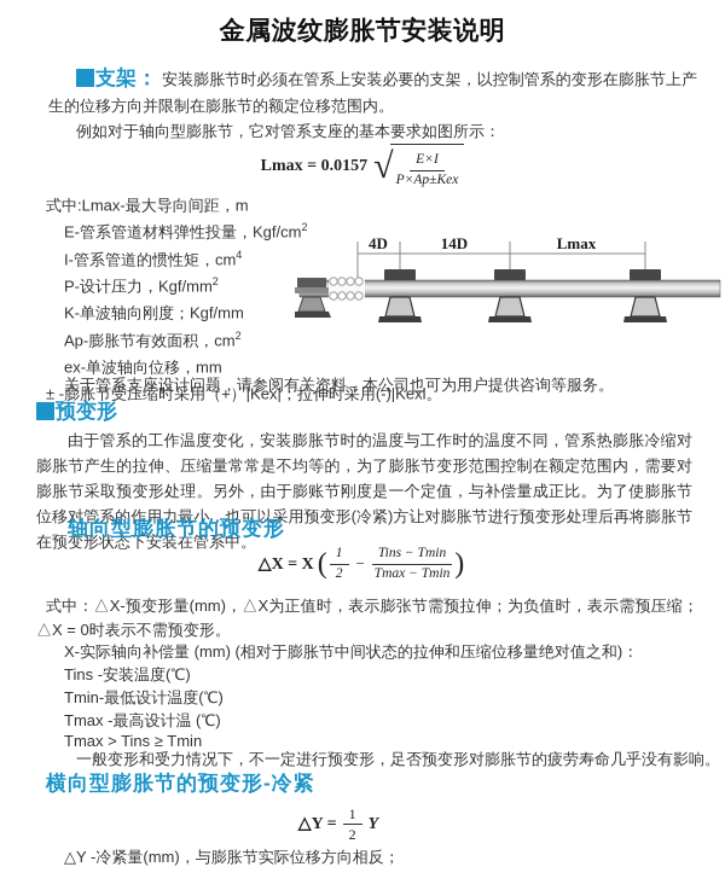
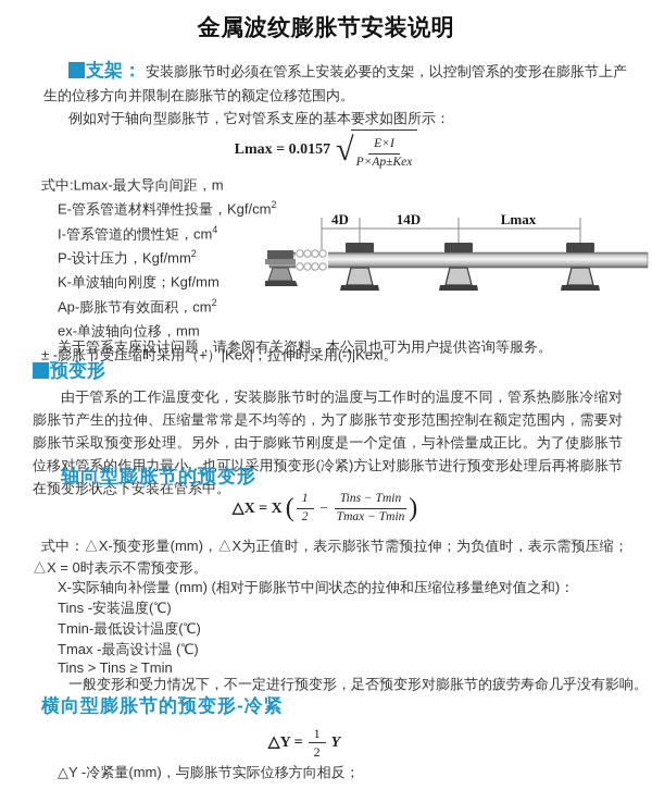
  金属波纹膨胀节安装说明
  支架： 安装膨胀节时必须在管系上安装必要的支架，以控制管系的变形在膨胀节上产生的位移方向并限制在膨胀节的额定位移范围内。
  例如对于轴向型膨胀节，它对管系支座的基本要求如图所示：
  Lmax = 0.0157
  √
  E×I
  P×Ap±Kex
  式中:Lmax-最大导向间距，m
  E-管系管道材料弹性投量，Kgf/cm2
  I-管系管道的惯性矩，cm4
  P-设计压力，Kgf/mm2
  K-单波轴向刚度；Kgf/mm
  Ap-膨胀节有效面积，cm2
  ex-单波轴向位移，mm
  ± -膨胀节受压缩时采用（+）|Kex|；拉伸时采用(-)|Kexl。
  关于管系支座设计问题，请参阅有关资料，本公司也可为用户提供咨询等服务。
  4D
  14D
  Lmax
  预变形
  由于管系的工作温度变化，安装膨胀节时的温度与工作时的温度不同，管系热膨胀冷缩对膨胀节产生的拉伸、压缩量常常是不均等的，为了膨胀节变形范围控制在额定范围内，需要对膨胀节采取预变形处理。另外，由于膨账节刚度是一个定值，与补偿量成正比。为了使膨胀节位移对管系的作用力最小，也可以采用预变形(冷紧)方让对膨胀节进行预变形处理后再将膨胀节在预变形状态下安装在管系中。
  轴向型膨胀节的预变形
  △X = X
  (
  1
  2
  −
  Tins − Tmin
  Tmax − Tmin
  )
  式中：△X-预变形量(mm)，△X为正值时，表示膨张节需预拉伸；为负值时，表示需预压缩；△X = 0时表示不需预变形。
  X-实际轴向补偿量 (mm) (相对于膨胀节中间状态的拉伸和压缩位移量绝对值之和)：
  Tins -安装温度(℃)
  Tmin-最低设计温度(℃)
  Tmax -最高设计温 (℃)
- Tmax > Tins ≥ Tmin
+ Tins > Tins ≥ Tmin
  一般变形和受力情况下，不一定进行预变形，足否预变形对膨胀节的疲劳寿命几乎没有影响。
  横向型膨胀节的预变形-冷紧
  △Y =
  1
  2
  Y
  △Y -冷紧量(mm)，与膨胀节实际位移方向相反；
